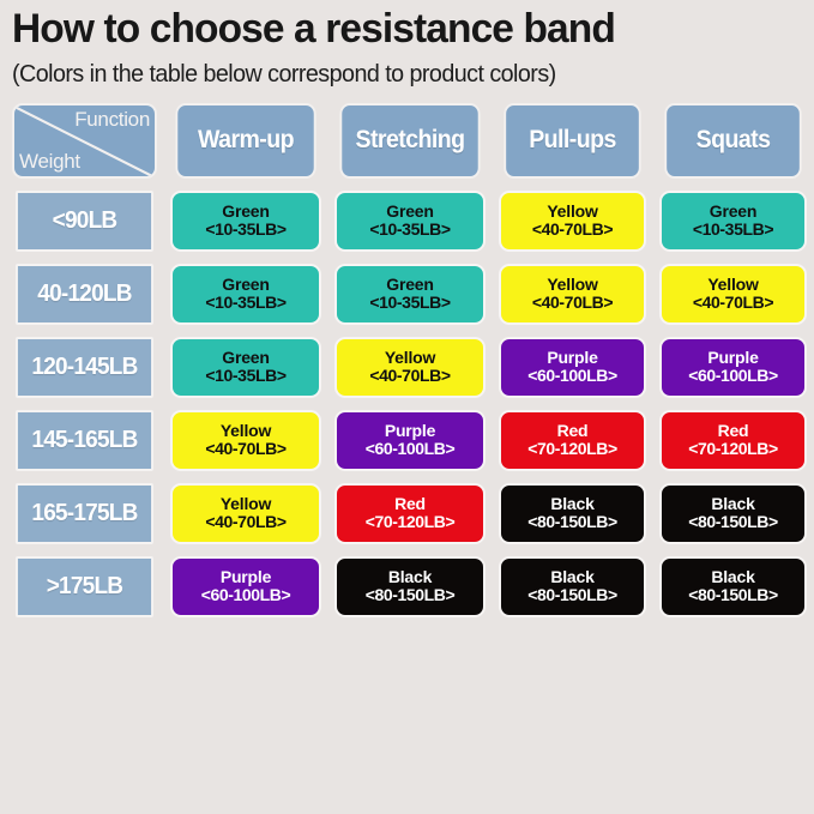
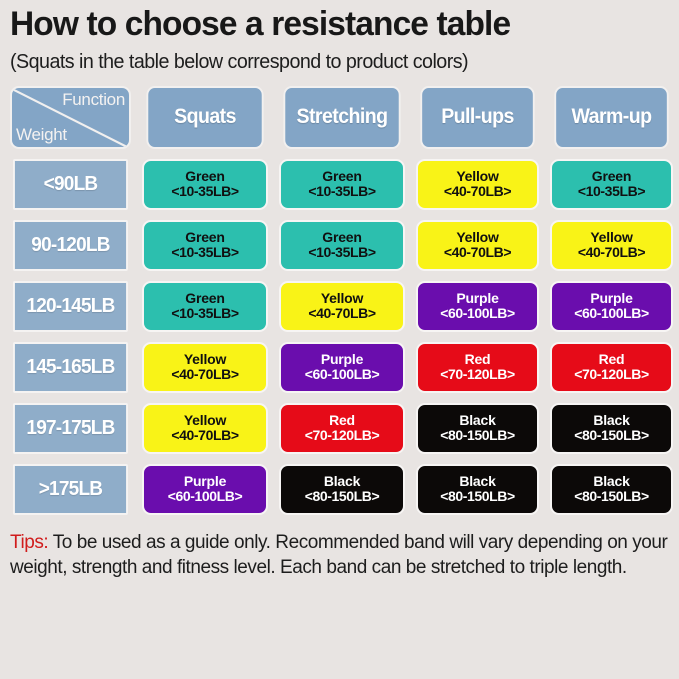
- How to choose a resistance band
+ How to choose a resistance table
- (Colors in the table below correspond to product colors)
+ (Squats in the table below correspond to product colors)
  Function
  Weight
- Warm-up
+ Squats
  Stretching
  Pull-ups
- Squats
+ Warm-up
  <90LB
  Green
  <10-35LB>
  Green
  <10-35LB>
  Yellow
  <40-70LB>
  Green
  <10-35LB>
- 40-120LB
+ 90-120LB
  Green
  <10-35LB>
  Green
  <10-35LB>
  Yellow
  <40-70LB>
  Yellow
  <40-70LB>
  120-145LB
  Green
  <10-35LB>
  Yellow
  <40-70LB>
  Purple
  <60-100LB>
  Purple
  <60-100LB>
  145-165LB
  Yellow
  <40-70LB>
  Purple
  <60-100LB>
  Red
  <70-120LB>
  Red
  <70-120LB>
- 165-175LB
+ 197-175LB
  Yellow
  <40-70LB>
  Red
  <70-120LB>
  Black
  <80-150LB>
  Black
  <80-150LB>
  >175LB
  Purple
  <60-100LB>
  Black
  <80-150LB>
  Black
  <80-150LB>
  Black
  <80-150LB>
+ Tips: To be used as a guide only. Recommended band will vary depending on your weight, strength and fitness level. Each band can be stretched to triple length.
